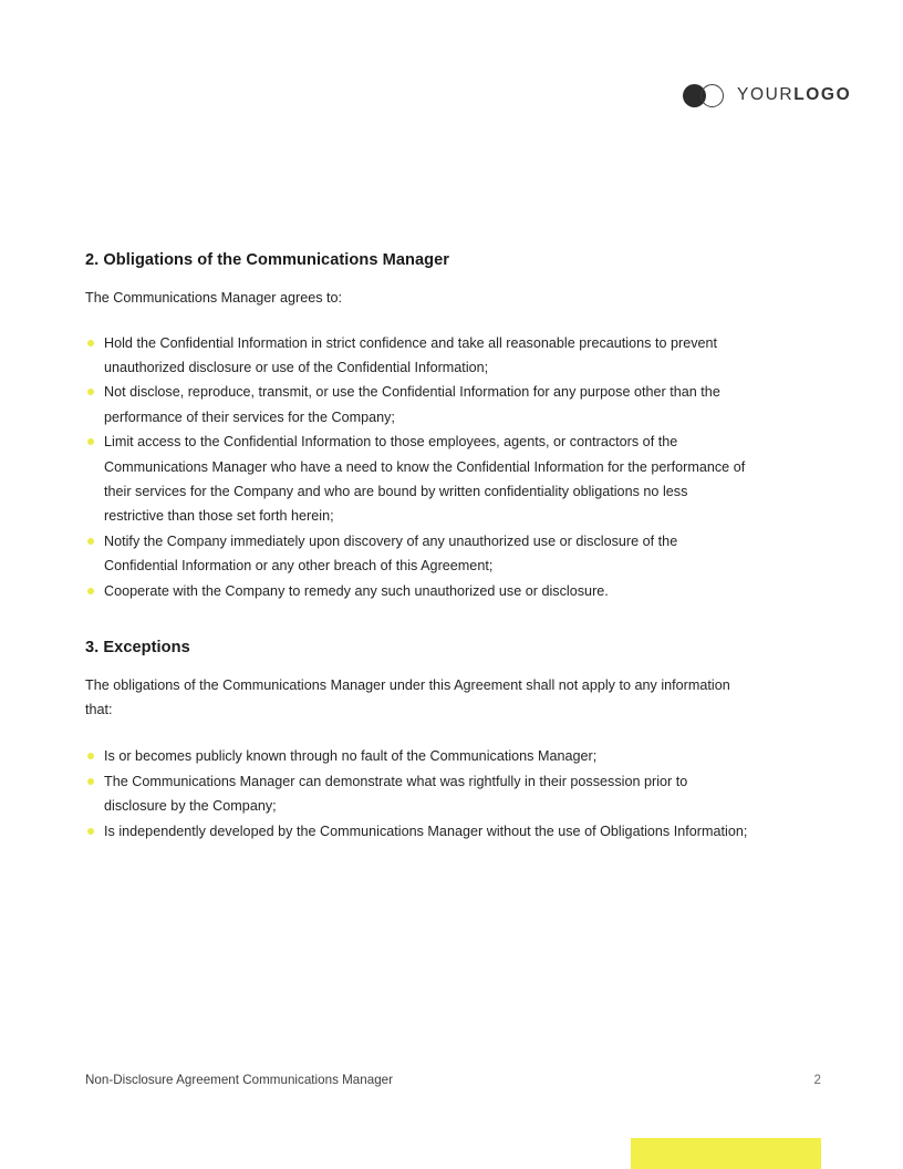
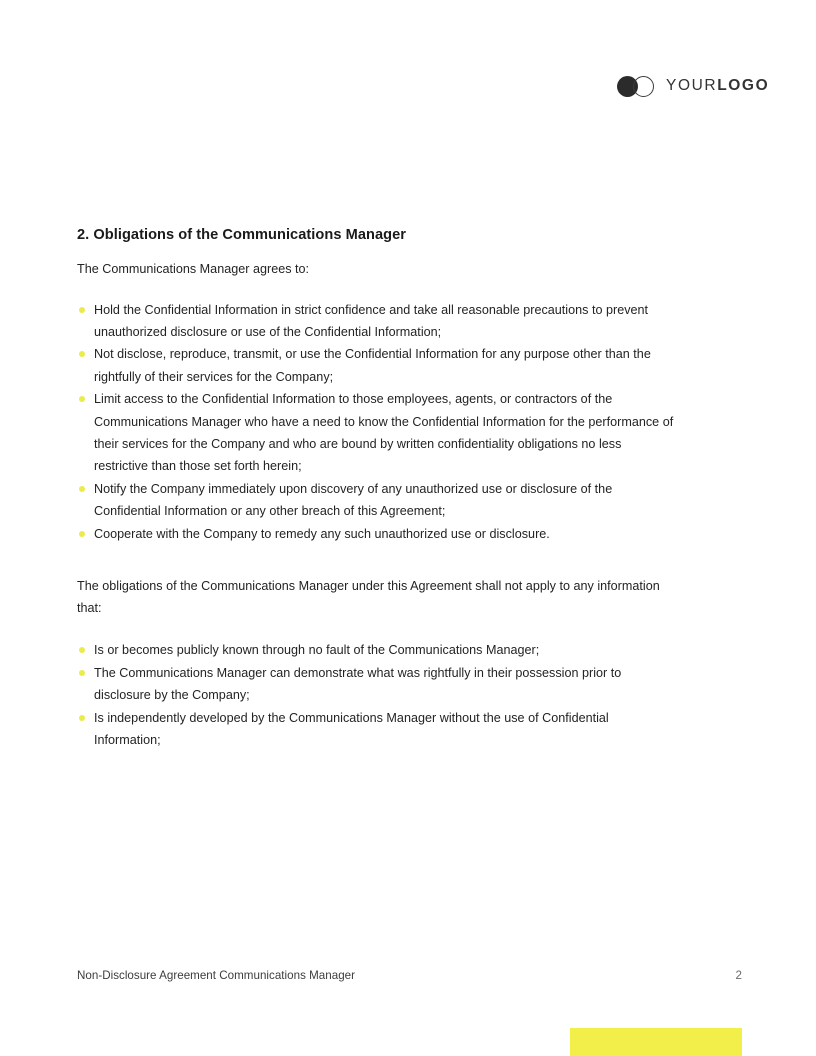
  YOURLOGO
  2. Obligations of the Communications Manager
  The Communications Manager agrees to:
  Hold the Confidential Information in strict confidence and take all reasonable precautions to prevent unauthorized disclosure or use of the Confidential Information;
- Not disclose, reproduce, transmit, or use the Confidential Information for any purpose other than the performance of their services for the Company;
+ Not disclose, reproduce, transmit, or use the Confidential Information for any purpose other than the rightfully of their services for the Company;
  Limit access to the Confidential Information to those employees, agents, or contractors of the Communications Manager who have a need to know the Confidential Information for the performance of their services for the Company and who are bound by written confidentiality obligations no less restrictive than those set forth herein;
  Notify the Company immediately upon discovery of any unauthorized use or disclosure of the Confidential Information or any other breach of this Agreement;
  Cooperate with the Company to remedy any such unauthorized use or disclosure.
- 3. Exceptions
  The obligations of the Communications Manager under this Agreement shall not apply to any information that:
  Is or becomes publicly known through no fault of the Communications Manager;
  The Communications Manager can demonstrate what was rightfully in their possession prior to disclosure by the Company;
- Is independently developed by the Communications Manager without the use of Obligations Information;
+ Is independently developed by the Communications Manager without the use of Confidential Information;
  Non-Disclosure Agreement Communications Manager
  2
